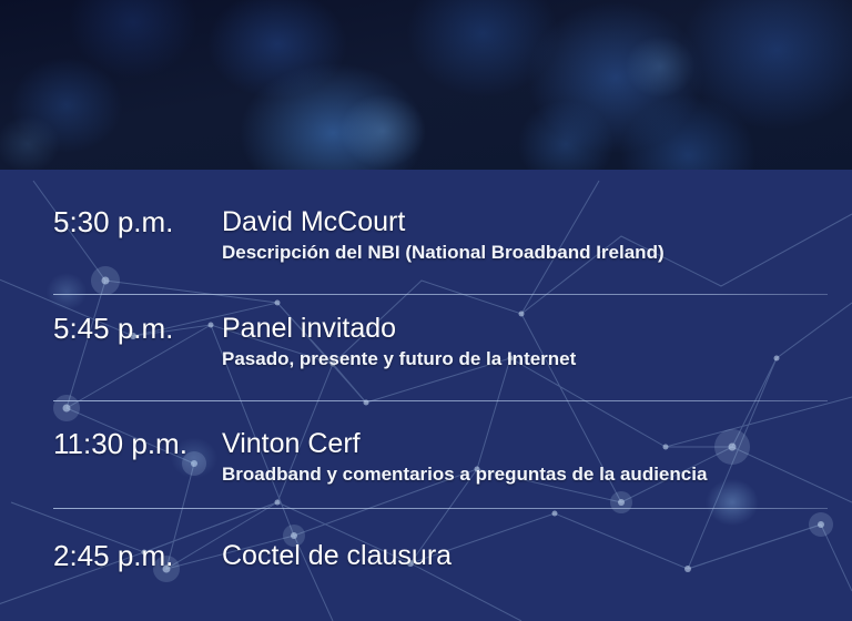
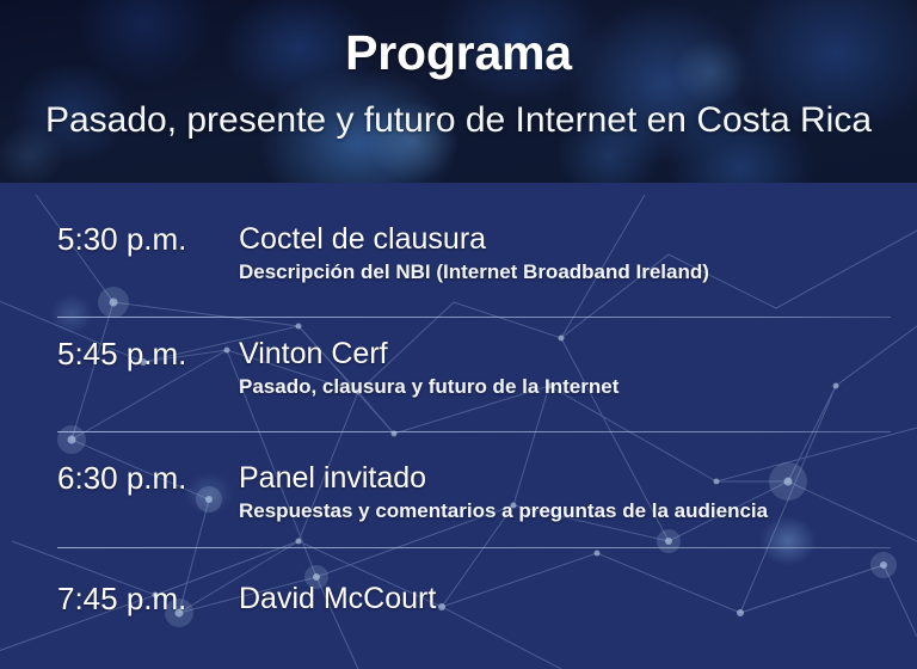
+ Programa
+ Pasado, presente y futuro de Internet en Costa Rica
  5:30 p.m.
- David McCourt
+ Coctel de clausura
- Descripción del NBI (National Broadband Ireland)
+ Descripción del NBI (Internet Broadband Ireland)
  5:45 p.m.
- Panel invitado
+ Vinton Cerf
- Pasado, presente y futuro de la Internet
+ Pasado, clausura y futuro de la Internet
- 11:30 p.m.
+ 6:30 p.m.
- Vinton Cerf
+ Panel invitado
- Broadband y comentarios a preguntas de la audiencia
+ Respuestas y comentarios a preguntas de la audiencia
- 2:45 p.m.
+ 7:45 p.m.
- Coctel de clausura
+ David McCourt
